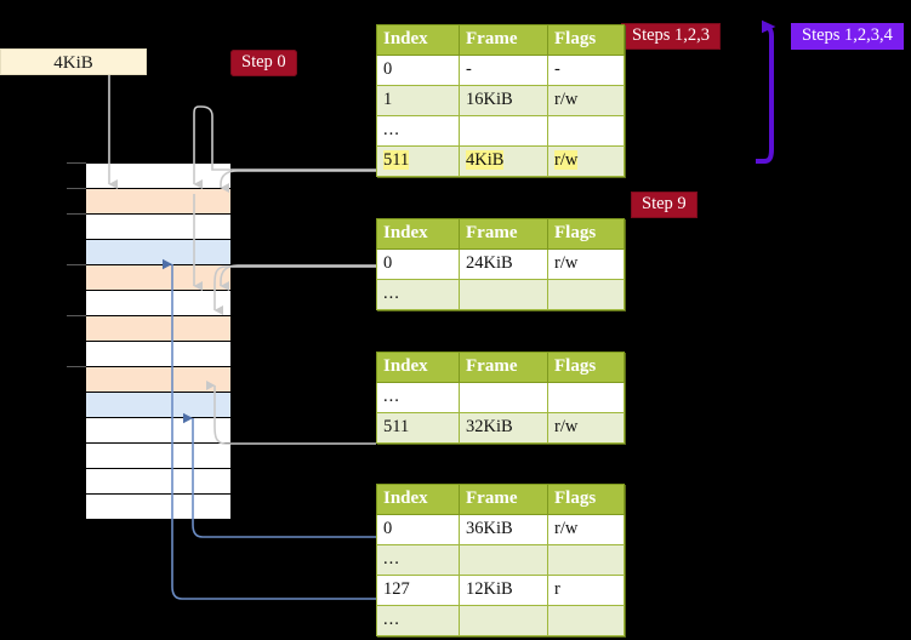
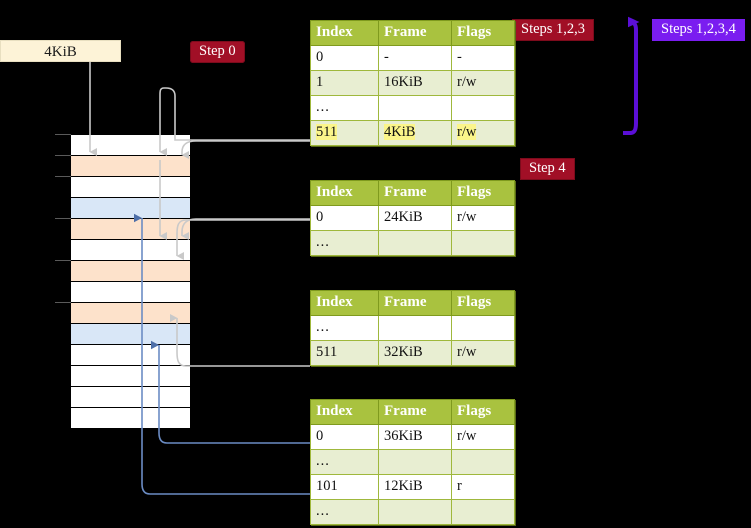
  4KiB
  Step 0
  Steps 1,2,3
  Steps 1,2,3,4
- Step 9
+ Step 4
  Index	Frame	Flags
  0	-	-
  1	16KiB	r/w
  ...
  511	4KiB	r/w
  Index	Frame	Flags
  0	24KiB	r/w
  ...
  Index	Frame	Flags
  ...
  511	32KiB	r/w
  Index	Frame	Flags
  0	36KiB	r/w
  ...
- 127	12KiB	r
+ 101	12KiB	r
  ...
